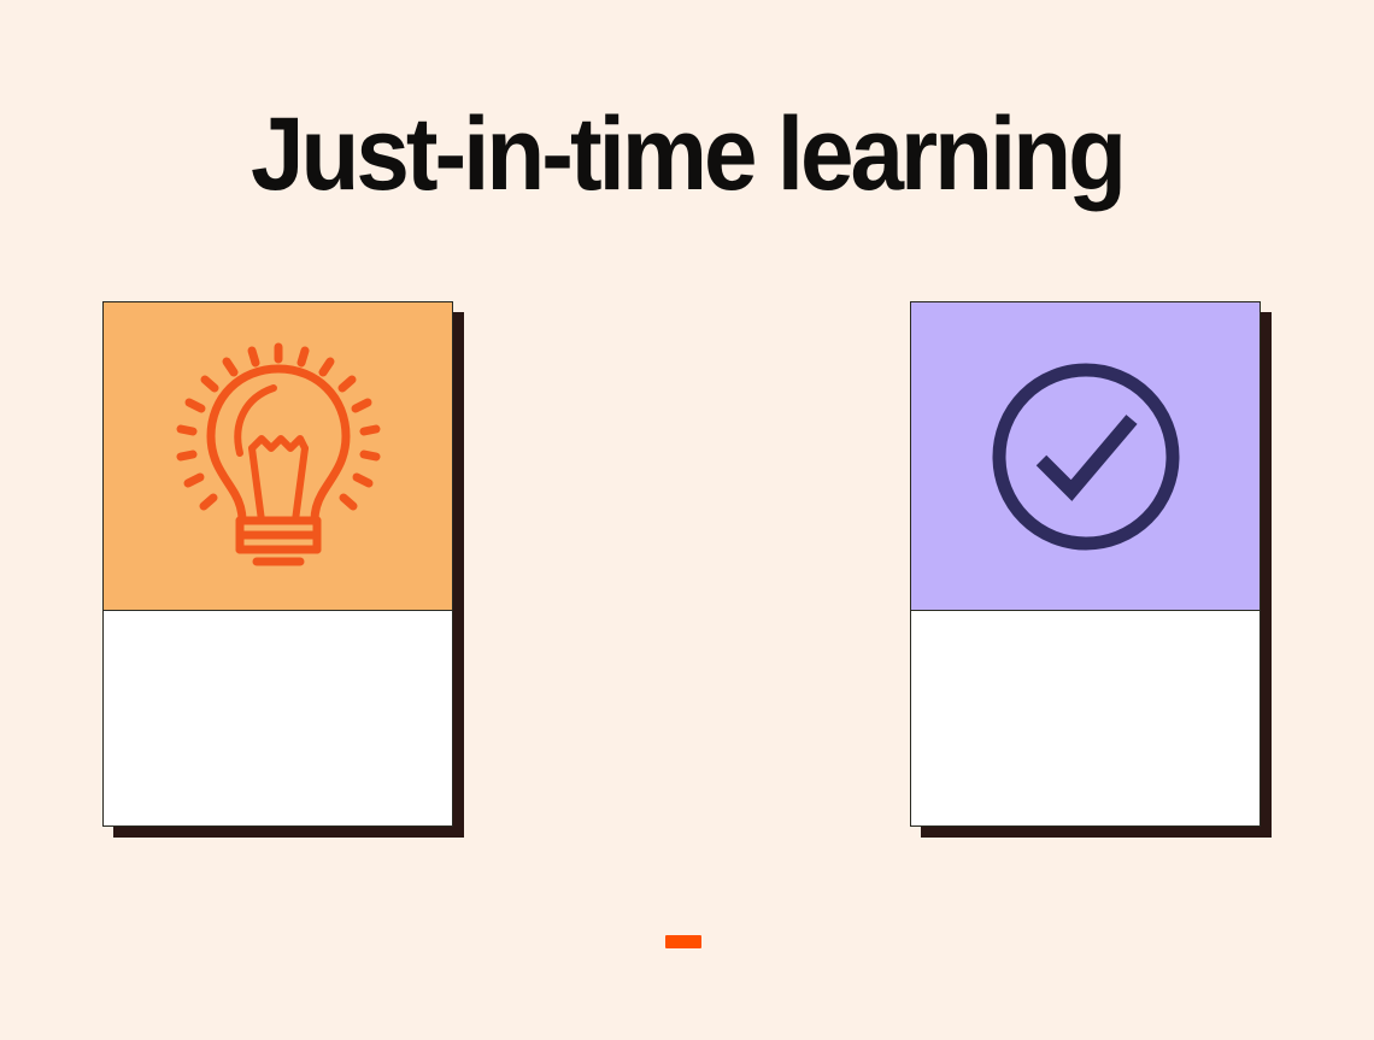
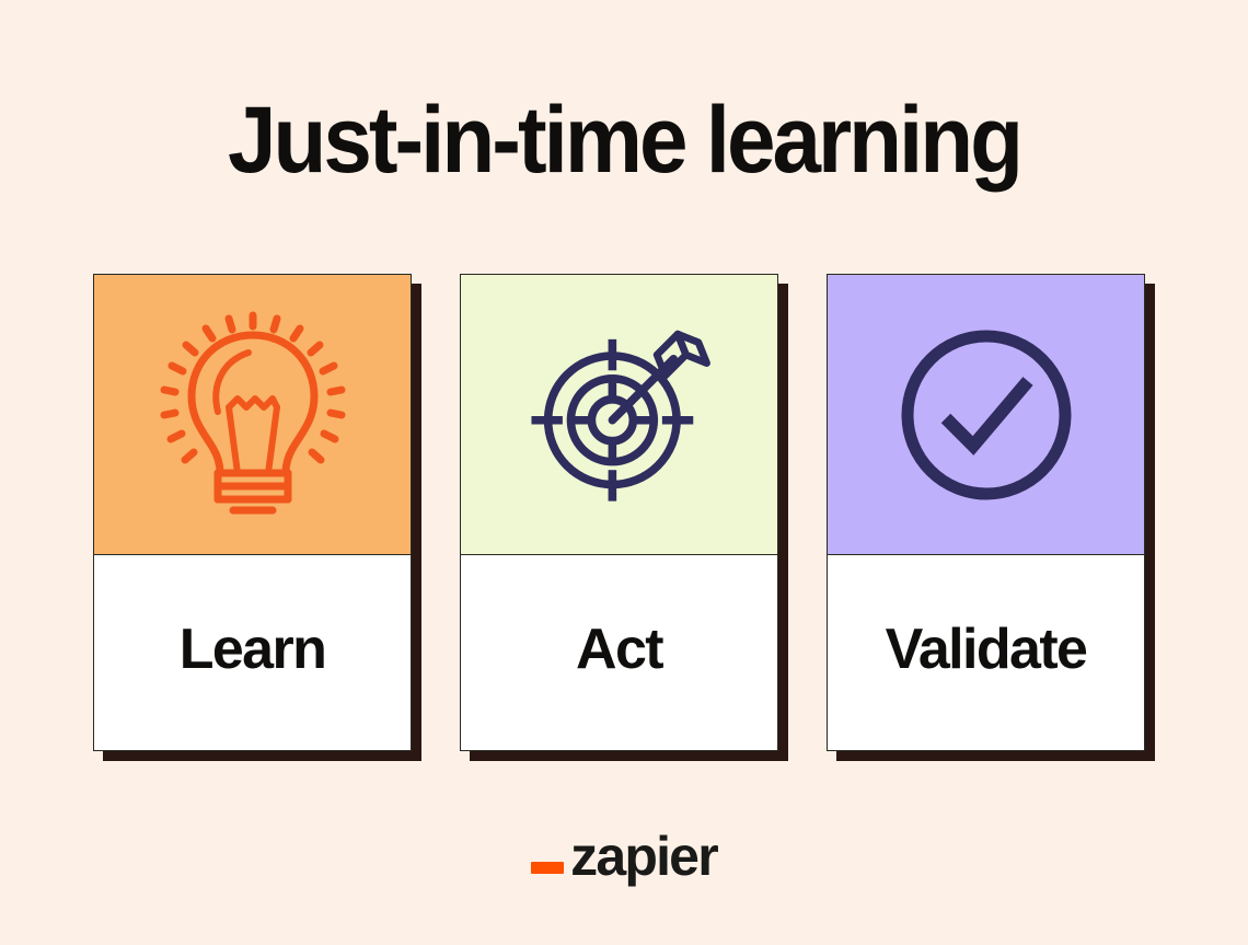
  Just-in-time learning
+ Learn
+ Act
+ Validate
+ zapier
